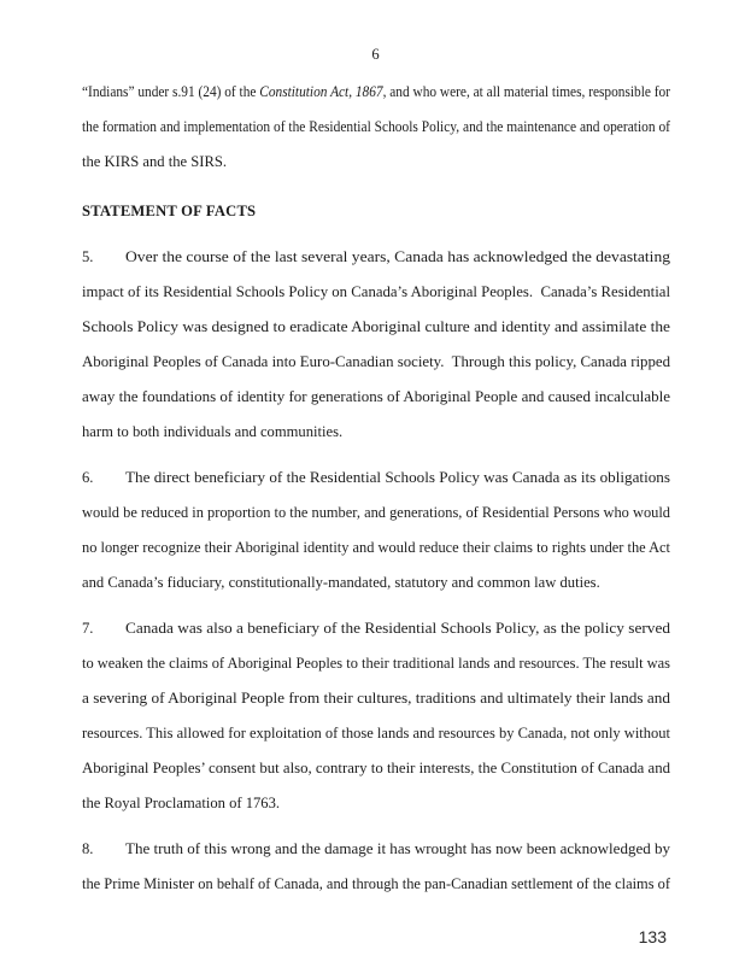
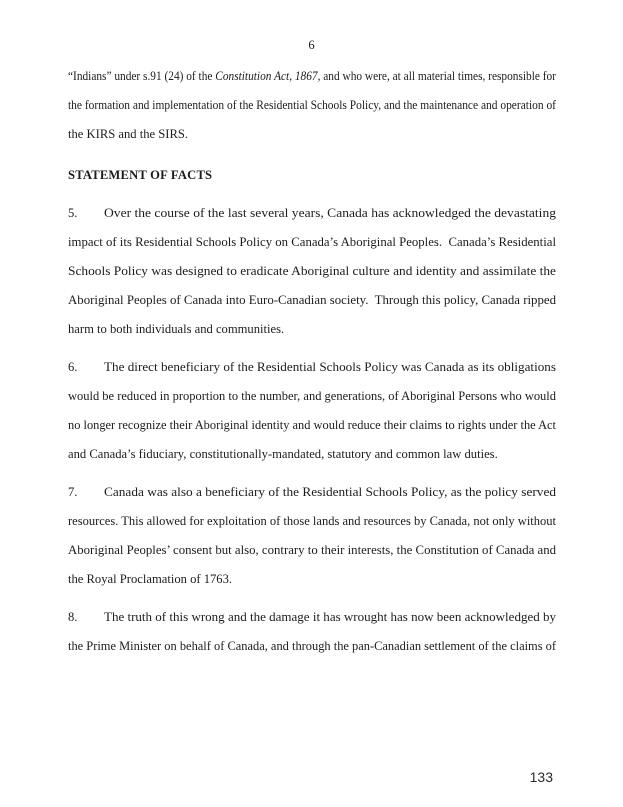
  6
  “Indians” under s.91 (24) of the Constitution Act, 1867, and who were, at all material times, responsible for
  the formation and implementation of the Residential Schools Policy, and the maintenance and operation of
  the KIRS and the SIRS.
  STATEMENT OF FACTS
  5.
  Over the course of the last several years, Canada has acknowledged the devastating
  impact of its Residential Schools Policy on Canada’s Aboriginal Peoples. Canada’s Residential
  Schools Policy was designed to eradicate Aboriginal culture and identity and assimilate the
  Aboriginal Peoples of Canada into Euro-Canadian society. Through this policy, Canada ripped
- away the foundations of identity for generations of Aboriginal People and caused incalculable
  harm to both individuals and communities.
  6.
  The direct beneficiary of the Residential Schools Policy was Canada as its obligations
- would be reduced in proportion to the number, and generations, of Residential Persons who would
+ would be reduced in proportion to the number, and generations, of Aboriginal Persons who would
  no longer recognize their Aboriginal identity and would reduce their claims to rights under the Act
  and Canada’s fiduciary, constitutionally-mandated, statutory and common law duties.
  7.
  Canada was also a beneficiary of the Residential Schools Policy, as the policy served
- to weaken the claims of Aboriginal Peoples to their traditional lands and resources. The result was
- a severing of Aboriginal People from their cultures, traditions and ultimately their lands and
  resources. This allowed for exploitation of those lands and resources by Canada, not only without
  Aboriginal Peoples’ consent but also, contrary to their interests, the Constitution of Canada and
  the Royal Proclamation of 1763.
  8.
  The truth of this wrong and the damage it has wrought has now been acknowledged by
  the Prime Minister on behalf of Canada, and through the pan-Canadian settlement of the claims of
  133
